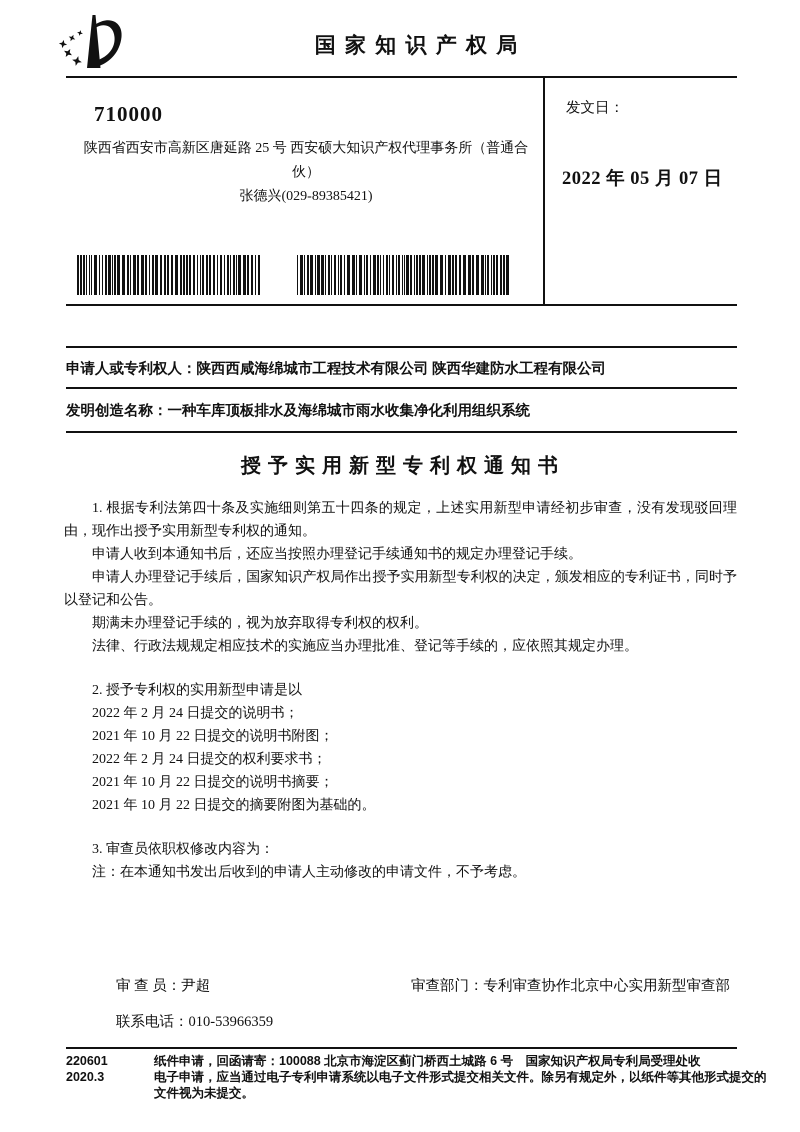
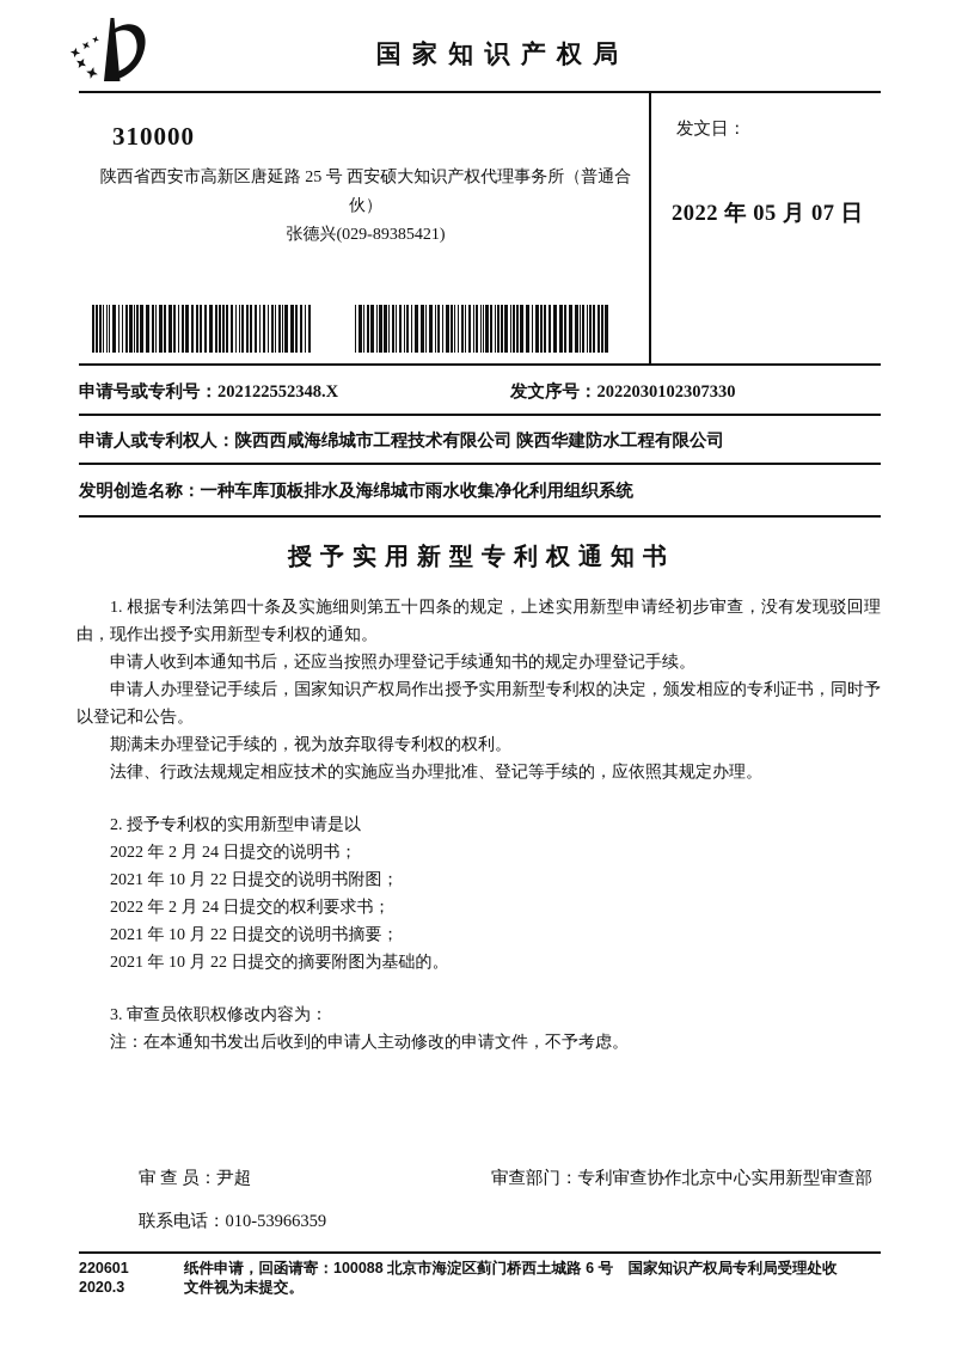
  国 家 知 识 产 权 局
- 710000
+ 310000
  陕西省西安市高新区唐延路 25 号 西安硕大知识产权代理事务所（普通合伙）
  张德兴(029-89385421)
  发文日：
  2022 年 05 月 07 日
+ 申请号或专利号：202122552348.X
+ 发文序号：2022030102307330
  申请人或专利权人：陕西西咸海绵城市工程技术有限公司 陕西华建防水工程有限公司
  发明创造名称：一种车库顶板排水及海绵城市雨水收集净化利用组织系统
  授 予 实 用 新 型 专 利 权 通 知 书
  1. 根据专利法第四十条及实施细则第五十四条的规定，上述实用新型申请经初步审查，没有发现驳回理由，现作出授予实用新型专利权的通知。
  申请人收到本通知书后，还应当按照办理登记手续通知书的规定办理登记手续。
  申请人办理登记手续后，国家知识产权局作出授予实用新型专利权的决定，颁发相应的专利证书，同时予以登记和公告。
  期满未办理登记手续的，视为放弃取得专利权的权利。
  法律、行政法规规定相应技术的实施应当办理批准、登记等手续的，应依照其规定办理。
  2. 授予专利权的实用新型申请是以
  2022 年 2 月 24 日提交的说明书；
  2021 年 10 月 22 日提交的说明书附图；
  2022 年 2 月 24 日提交的权利要求书；
  2021 年 10 月 22 日提交的说明书摘要；
  2021 年 10 月 22 日提交的摘要附图为基础的。
  3. 审查员依职权修改内容为：
  注：在本通知书发出后收到的申请人主动修改的申请文件，不予考虑。
  审 查 员：尹超
  审查部门：专利审查协作北京中心实用新型审查部
  联系电话：010-53966359
  220601
  2020.3
  纸件申请，回函请寄：100088 北京市海淀区蓟门桥西土城路 6 号 国家知识产权局专利局受理处收
- 电子申请，应当通过电子专利申请系统以电子文件形式提交相关文件。除另有规定外，以纸件等其他形式提交的
  文件视为未提交。
